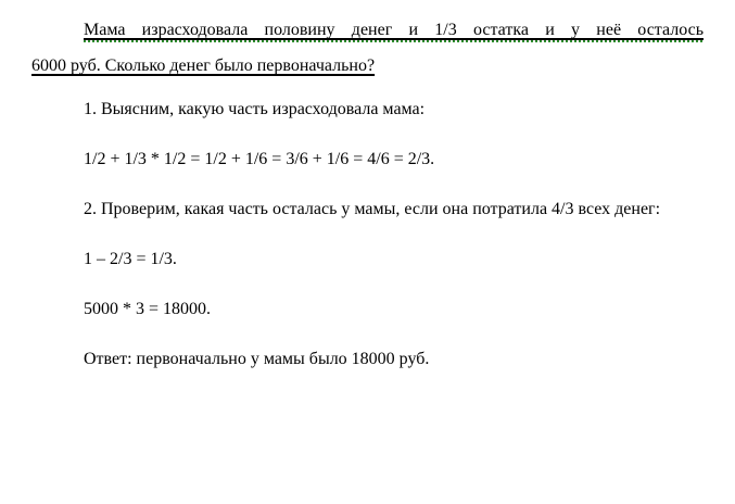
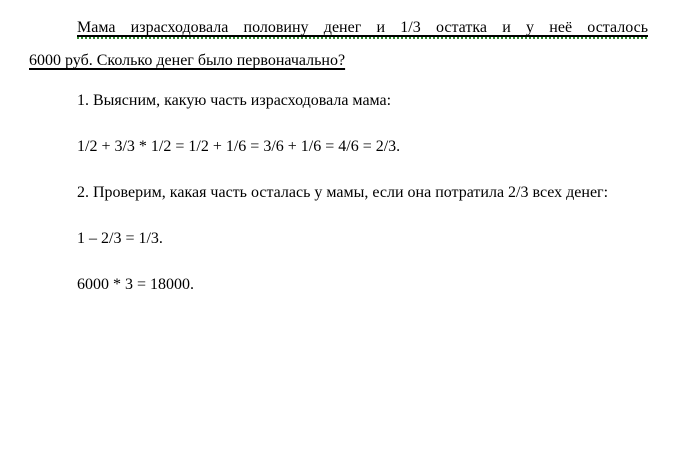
  Мама израсходовала половину денег и 1/3 остатка и у неё осталось
  6000 руб. Сколько денег было первоначально?
  1. Выясним, какую часть израсходовала мама:
- 1/2 + 1/3 * 1/2 = 1/2 + 1/6 = 3/6 + 1/6 = 4/6 = 2/3.
+ 1/2 + 3/3 * 1/2 = 1/2 + 1/6 = 3/6 + 1/6 = 4/6 = 2/3.
- 2. Проверим, какая часть осталась у мамы, если она потратила 4/3 всех денег:
+ 2. Проверим, какая часть осталась у мамы, если она потратила 2/3 всех денег:
  1 – 2/3 = 1/3.
- 5000 * 3 = 18000.
+ 6000 * 3 = 18000.
- Ответ: первоначально у мамы было 18000 руб.
